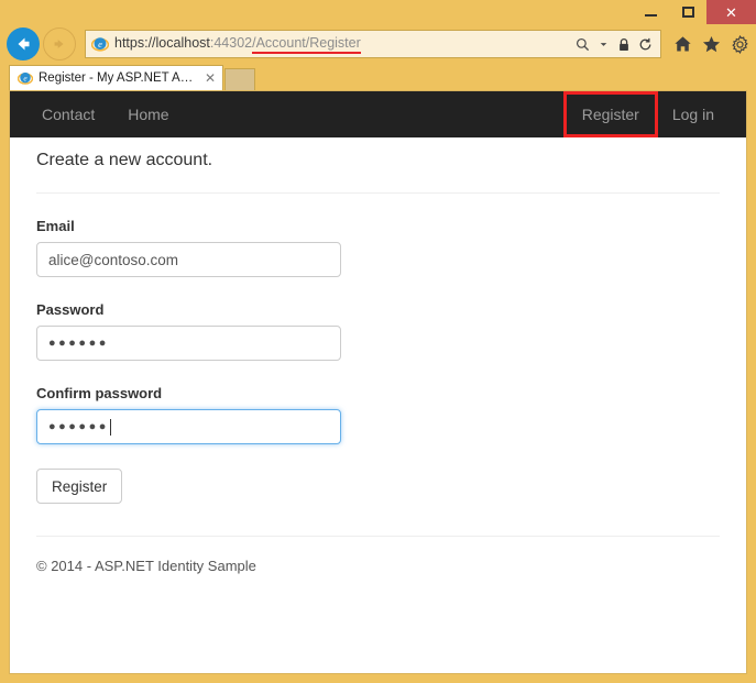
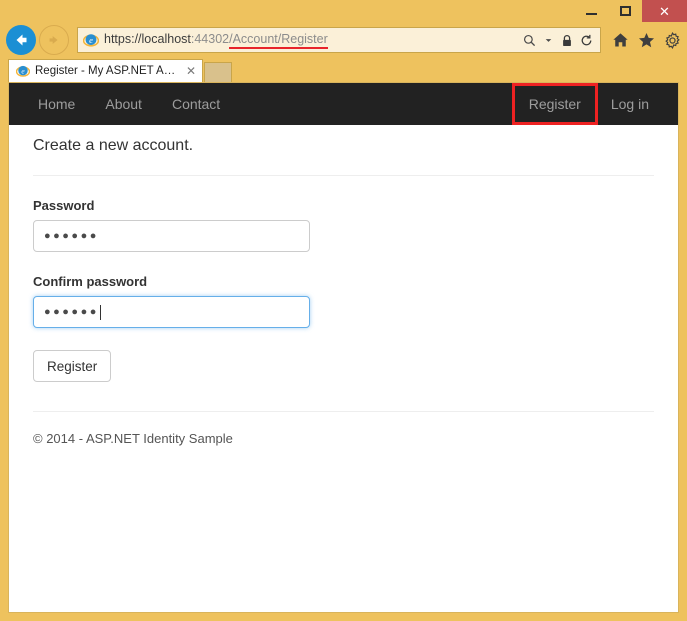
  ✕
  e
  https://
  localhost
  :44302
  /Account/Register
  e
  Register - My ASP.NET App.
  ✕
- Contact
+ Home
+ About
- Home
+ Contact
  Register
  Log in
  Create a new account.
- Email
- alice@contoso.com
  Password
  ●●●●●●
  Confirm password
  ●●●●●●
  Register
  © 2014 - ASP.NET Identity Sample
